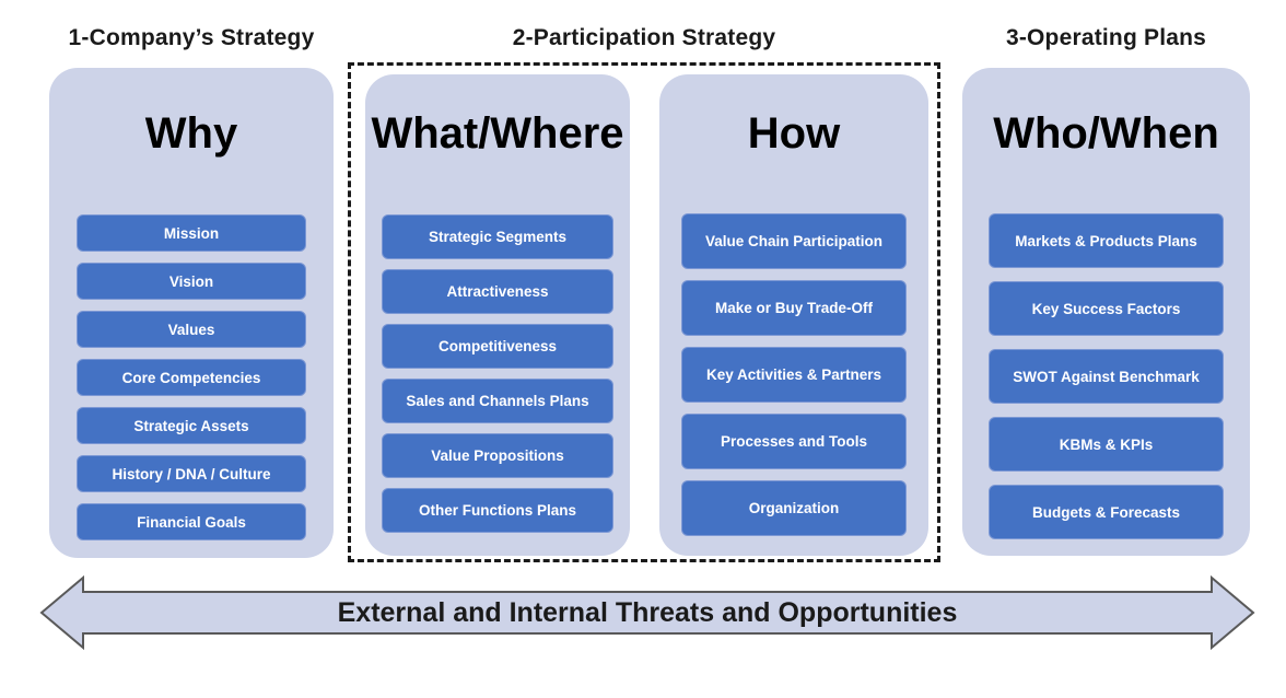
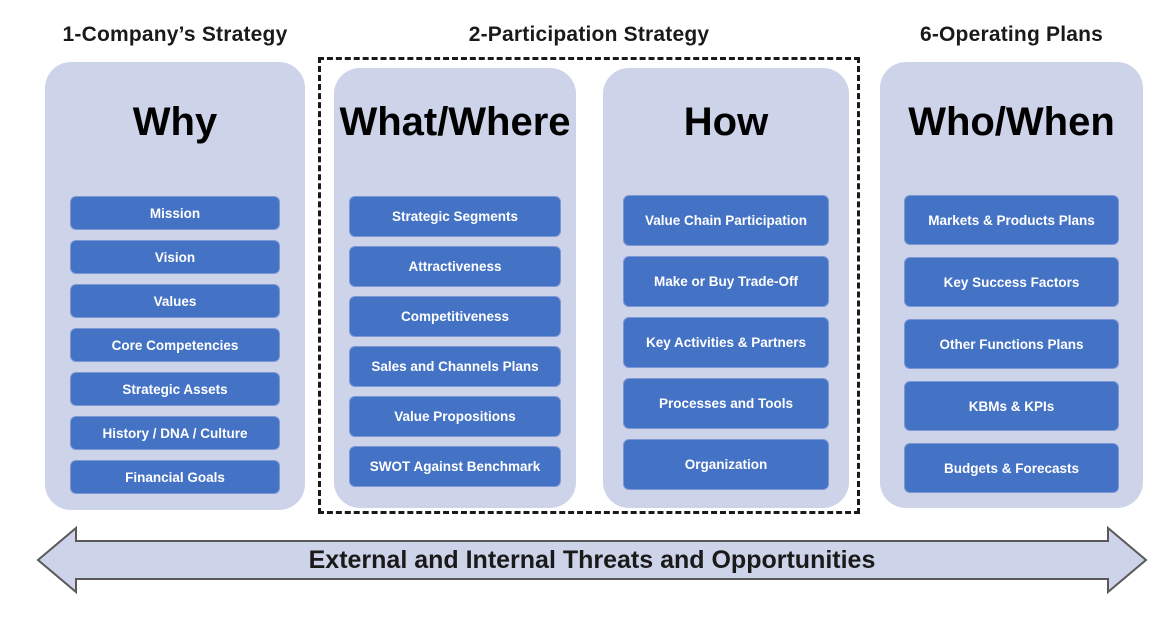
  1-Company’s Strategy
  2-Participation Strategy
- 3-Operating Plans
+ 6-Operating Plans
  Why
  Mission
  Vision
  Values
  Core Competencies
  Strategic Assets
  History / DNA / Culture
  Financial Goals
  What/Where
  Strategic Segments
  Attractiveness
  Competitiveness
  Sales and Channels Plans
  Value Propositions
- Other Functions Plans
+ SWOT Against Benchmark
  How
  Value Chain Participation
  Make or Buy Trade-Off
  Key Activities & Partners
  Processes and Tools
  Organization
  Who/When
  Markets & Products Plans
  Key Success Factors
- SWOT Against Benchmark
+ Other Functions Plans
  KBMs & KPIs
  Budgets & Forecasts
  External and Internal Threats and Opportunities
